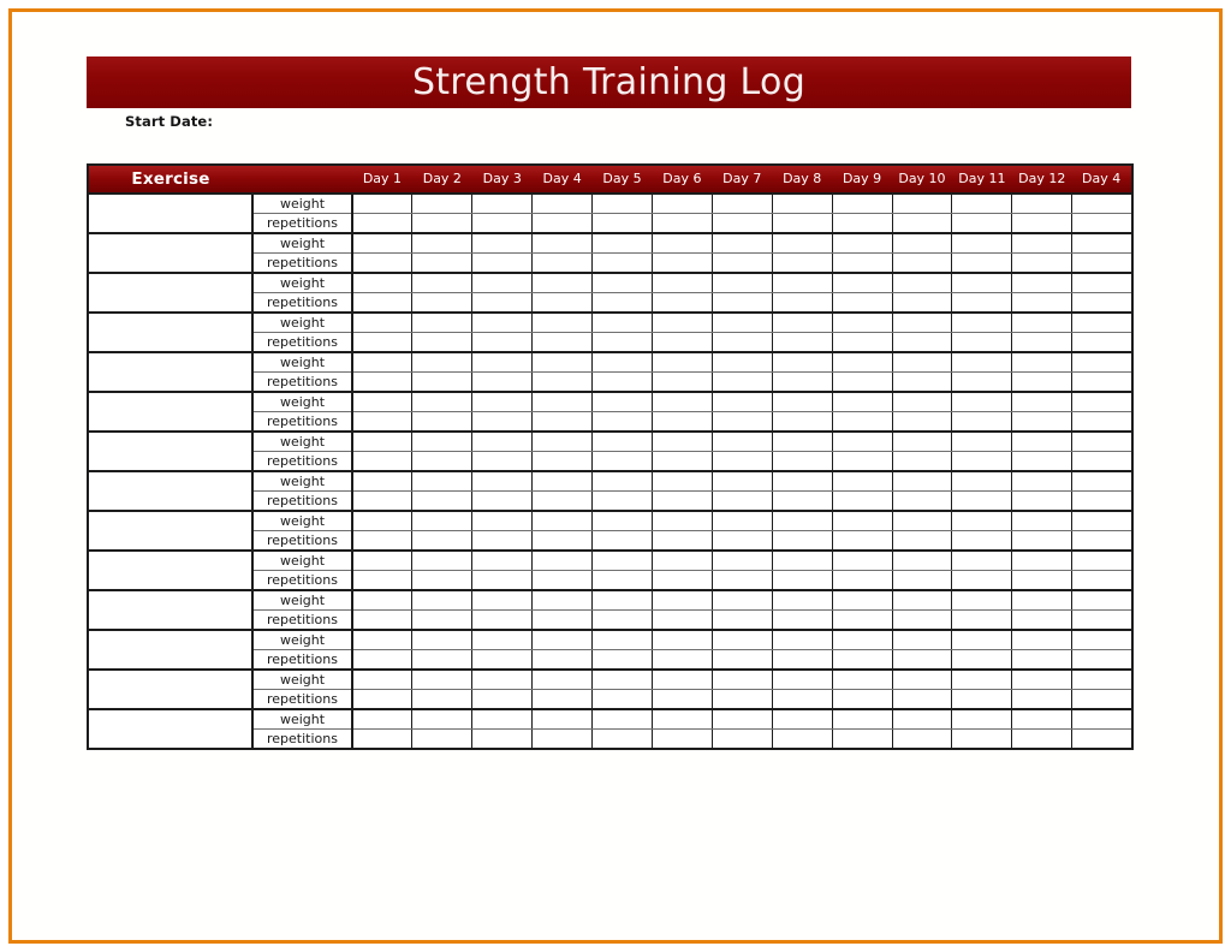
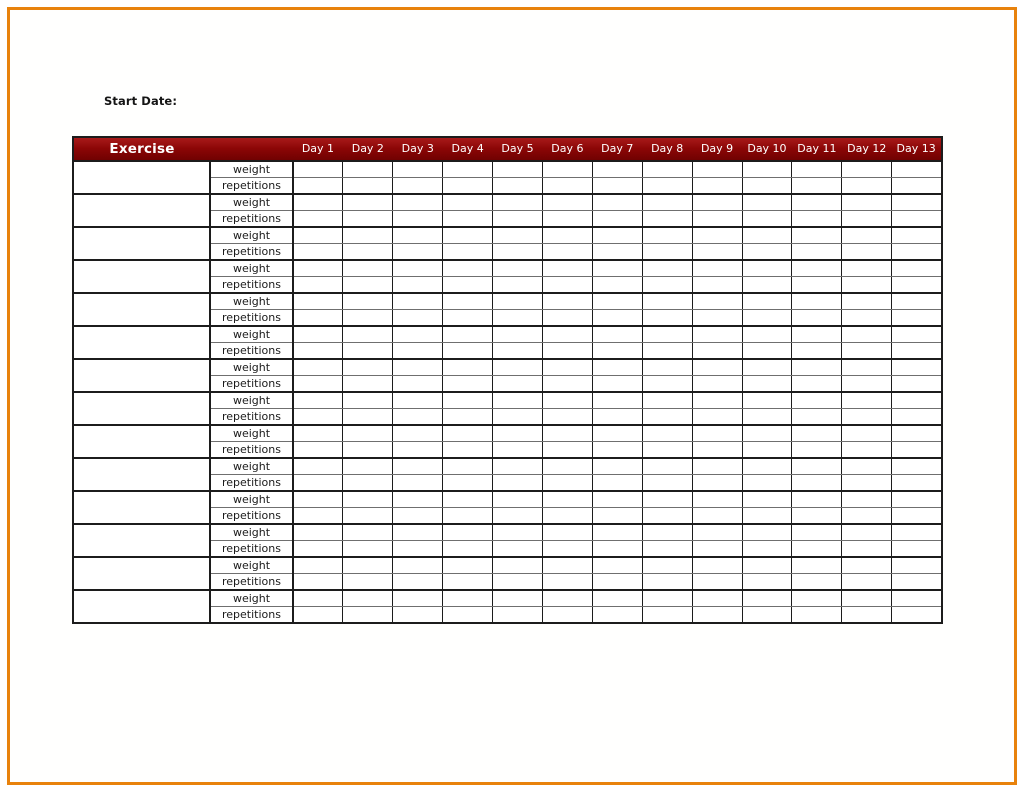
- Strength Training Log
  Start Date:
- Exercise		Day 1	Day 2	Day 3	Day 4	Day 5	Day 6	Day 7	Day 8	Day 9	Day 10	Day 11	Day 12	Day 4
+ Exercise		Day 1	Day 2	Day 3	Day 4	Day 5	Day 6	Day 7	Day 8	Day 9	Day 10	Day 11	Day 12	Day 13
  	weight
  repetitions
  	weight
  repetitions
  	weight
  repetitions
  	weight
  repetitions
  	weight
  repetitions
  	weight
  repetitions
  	weight
  repetitions
  	weight
  repetitions
  	weight
  repetitions
  	weight
  repetitions
  	weight
  repetitions
  	weight
  repetitions
  	weight
  repetitions
  	weight
  repetitions
